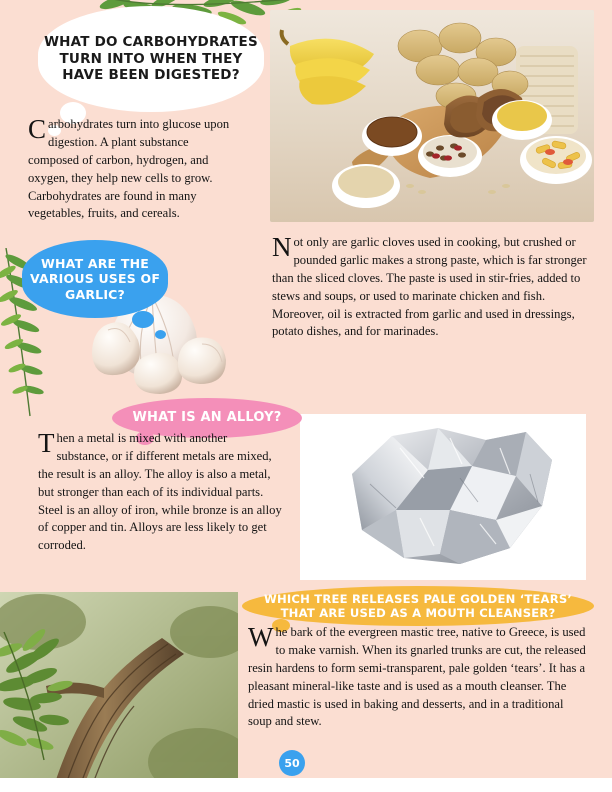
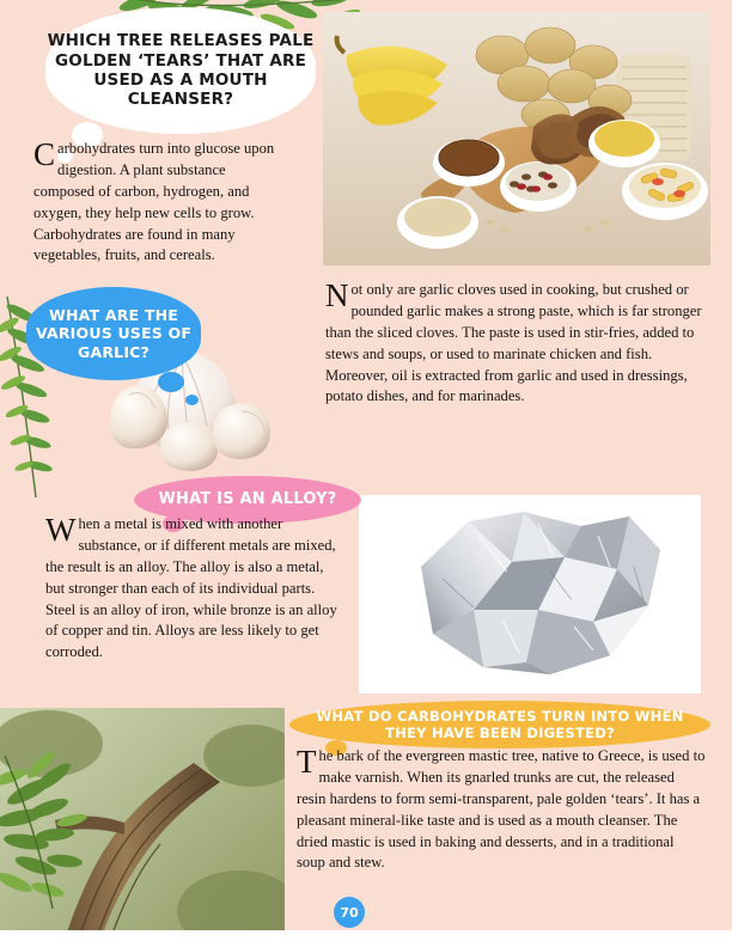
- WHAT DO CARBOHYDRATES TURN INTO WHEN THEY HAVE BEEN DIGESTED?
+ WHICH TREE RELEASES PALE GOLDEN ‘TEARS’ THAT ARE USED AS A MOUTH CLEANSER?
  C
  arbohydrates turn into glucose upon digestion. A plant substance composed of carbon, hydrogen, and oxygen, they help new cells to grow. Carbohydrates are found in many vegetables, fruits, and cereals.
  WHAT ARE THE VARIOUS USES OF GARLIC?
  N
  ot only are garlic cloves used in cooking, but crushed or pounded garlic makes a strong paste, which is far stronger than the sliced cloves. The paste is used in stir-fries, added to stews and soups, or used to marinate chicken and fish. Moreover, oil is extracted from garlic and used in dressings, potato dishes, and for marinades.
  WHAT IS AN ALLOY?
- T
+ W
  hen a metal is mixed with another substance, or if different metals are mixed, the result is an alloy. The alloy is also a metal, but stronger than each of its individual parts. Steel is an alloy of iron, while bronze is an alloy of copper and tin. Alloys are less likely to get corroded.
- WHICH TREE RELEASES PALE GOLDEN ‘TEARS’ THAT ARE USED AS A MOUTH CLEANSER?
+ WHAT DO CARBOHYDRATES TURN INTO WHEN THEY HAVE BEEN DIGESTED?
- W
+ T
  he bark of the evergreen mastic tree, native to Greece, is used to make varnish. When its gnarled trunks are cut, the released resin hardens to form semi-transparent, pale golden ‘tears’. It has a pleasant mineral-like taste and is used as a mouth cleanser. The dried mastic is used in baking and desserts, and in a traditional soup and stew.
- 50
+ 70
